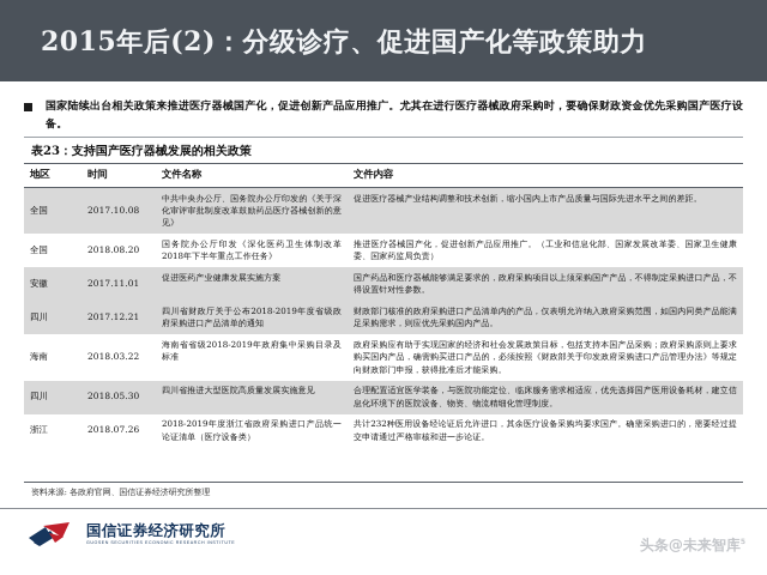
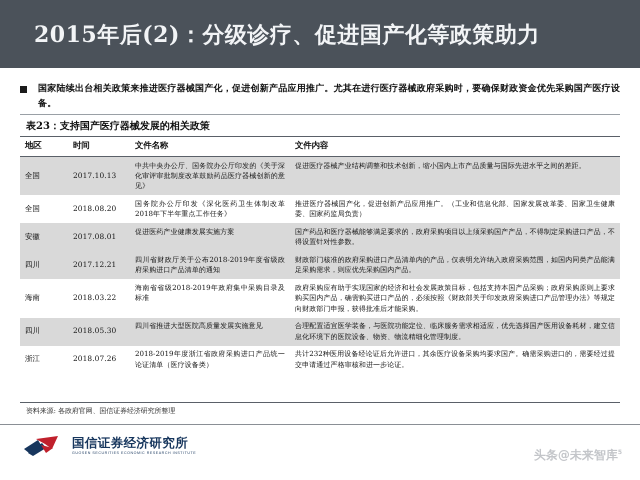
  2015年后(2)：分级诊疗、促进国产化等政策助力
  国家陆续出台相关政策来推进医疗器械国产化，促进创新产品应用推广。尤其在进行医疗器械政府采购时，要确保财政资金优先采购国产医疗设备。
  表23：支持国产医疗器械发展的相关政策
  地区	时间	文件名称	文件内容
- 全国	2017.10.08	中共中央办公厅、国务院办公厅印发的《关于深化审评审批制度改革鼓励药品医疗器械创新的意见》	促进医疗器械产业结构调整和技术创新，缩小国内上市产品质量与国际先进水平之间的差距。
+ 全国	2017.10.13	中共中央办公厅、国务院办公厅印发的《关于深化审评审批制度改革鼓励药品医疗器械创新的意见》	促进医疗器械产业结构调整和技术创新，缩小国内上市产品质量与国际先进水平之间的差距。
  全国	2018.08.20	国务院办公厅印发《深化医药卫生体制改革2018年下半年重点工作任务》	推进医疗器械国产化，促进创新产品应用推广。（工业和信息化部、国家发展改革委、国家卫生健康委、国家药监局负责）
- 安徽	2017.11.01	促进医药产业健康发展实施方案	国产药品和医疗器械能够满足要求的，政府采购项目以上须采购国产产品，不得制定采购进口产品，不得设置针对性参数。
+ 安徽	2017.08.01	促进医药产业健康发展实施方案	国产药品和医疗器械能够满足要求的，政府采购项目以上须采购国产产品，不得制定采购进口产品，不得设置针对性参数。
  四川	2017.12.21	四川省财政厅关于公布2018-2019年度省级政府采购进口产品清单的通知	财政部门核准的政府采购进口产品清单内的产品，仅表明允许纳入政府采购范围，如国内同类产品能满足采购需求，则应优先采购国内产品。
  海南	2018.03.22	海南省省级2018-2019年政府集中采购目录及标准	政府采购应有助于实现国家的经济和社会发展政策目标，包括支持本国产品采购；政府采购原则上要求购买国内产品，确需购买进口产品的，必须按照《财政部关于印发政府采购进口产品管理办法》等规定向财政部门申报，获得批准后才能采购。
  四川	2018.05.30	四川省推进大型医院高质量发展实施意见	合理配置适宜医学装备，与医院功能定位、临床服务需求相适应，优先选择国产医用设备耗材，建立信息化环境下的医院设备、物资、物流精细化管理制度。
  浙江	2018.07.26	2018-2019年度浙江省政府采购进口产品统一论证清单（医疗设备类）	共计232种医用设备经论证后允许进口，其余医疗设备采购均要求国产。确需采购进口的，需要经过提交申请通过严格审核和进一步论证。
  资料来源: 各政府官网、国信证券经济研究所整理
  国信证券经济研究所
  头条@未来智库
